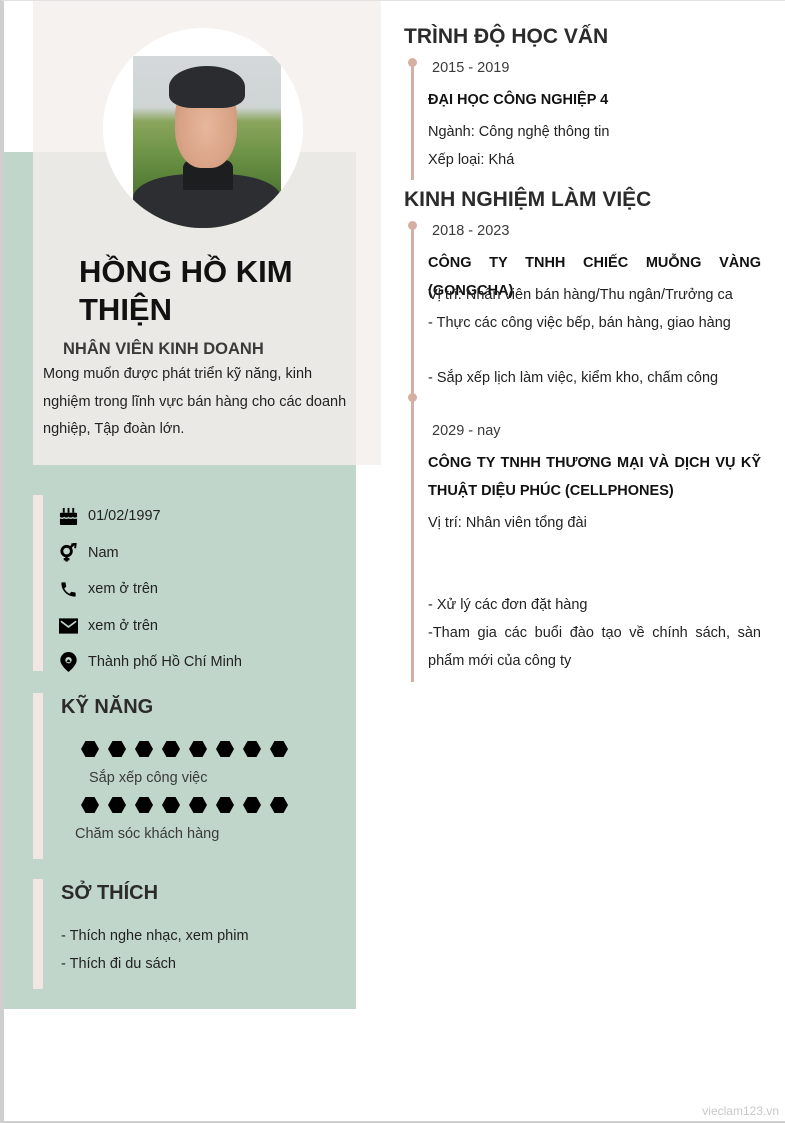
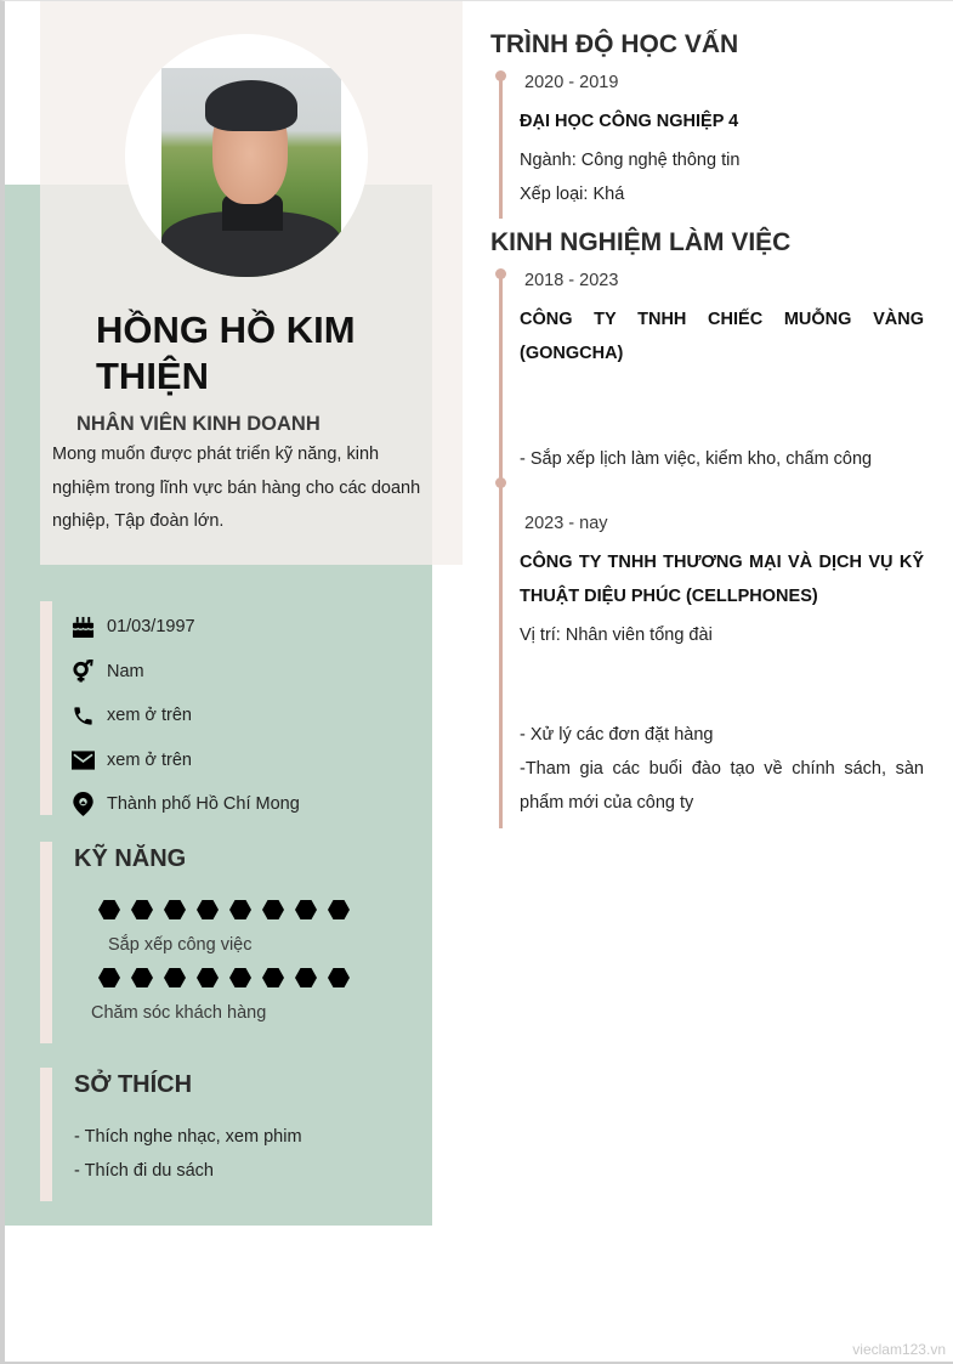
  HỒNG HỒ KIM THIỆN
  NHÂN VIÊN KINH DOANH
  Mong muốn được phát triển kỹ năng, kinh nghiệm trong lĩnh vực bán hàng cho các doanh nghiệp, Tập đoàn lớn.
- 01/02/1997
+ 01/03/1997
  Nam
  xem ở trên
  xem ở trên
- Thành phố Hồ Chí Minh
+ Thành phố Hồ Chí Mong
  KỸ NĂNG
  Sắp xếp công việc
  Chăm sóc khách hàng
  SỞ THÍCH
  - Thích nghe nhạc, xem phim
  - Thích đi du sách
  TRÌNH ĐỘ HỌC VẤN
- 2015 - 2019
+ 2020 - 2019
  ĐẠI HỌC CÔNG NGHIỆP 4
  Ngành: Công nghệ thông tin
  Xếp loại: Khá
  KINH NGHIỆM LÀM VIỆC
  2018 - 2023
  CÔNG TY TNHH CHIẾC MUỖNG VÀNG (GONGCHA)
- Vị trí: Nhân viên bán hàng/Thu ngân/Trưởng ca
- - Thực các công việc bếp, bán hàng, giao hàng
  - Sắp xếp lịch làm việc, kiểm kho, chấm công
- 2029 - nay
+ 2023 - nay
  CÔNG TY TNHH THƯƠNG MẠI VÀ DỊCH VỤ KỸ THUẬT DIỆU PHÚC (CELLPHONES)
  Vị trí: Nhân viên tổng đài
  - Xử lý các đơn đặt hàng
  -Tham gia các buổi đào tạo về chính sách, sàn phẩm mới của công ty
  vieclam123.vn
